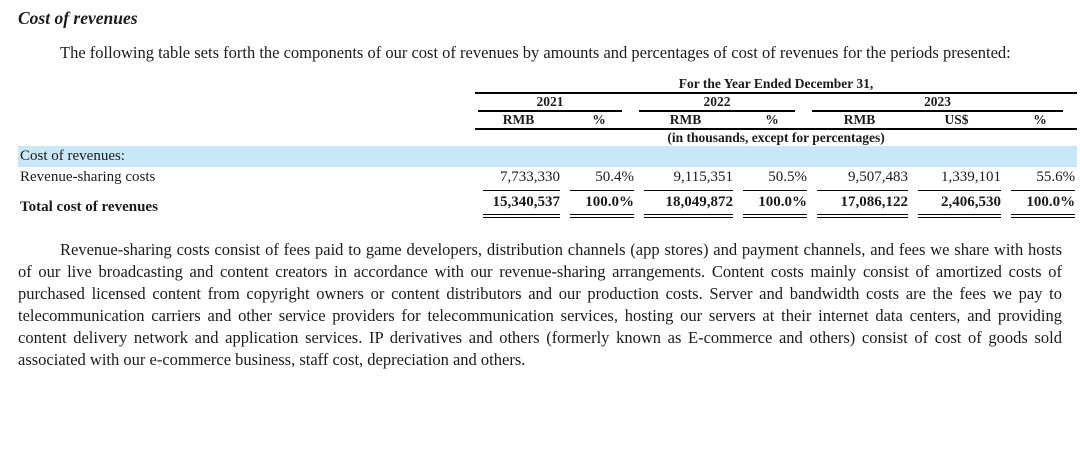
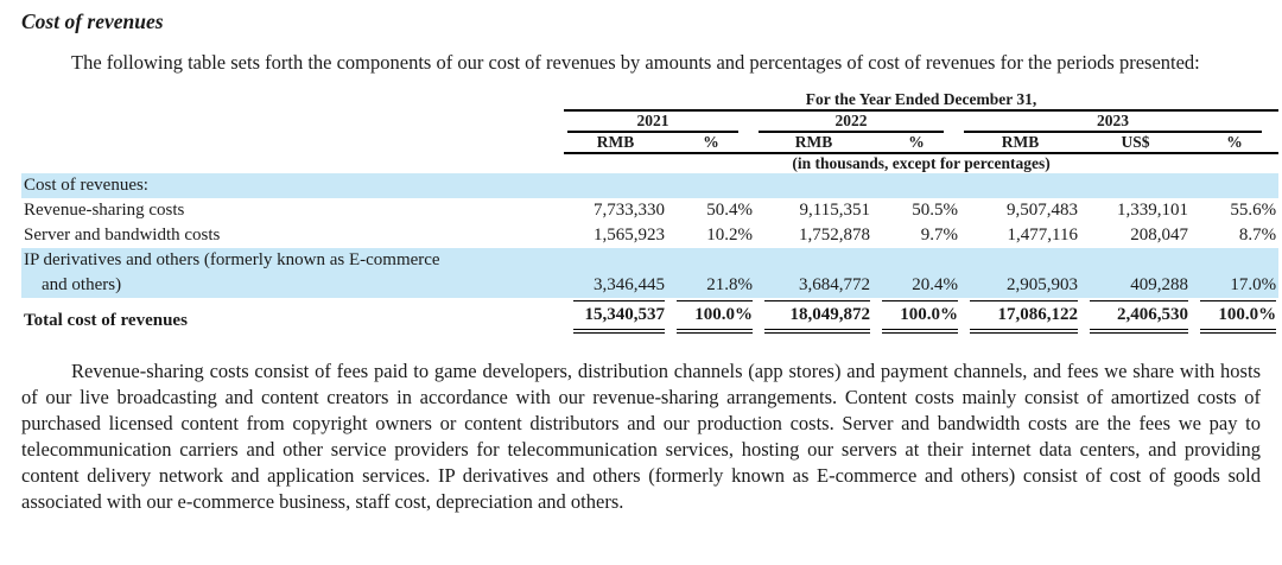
  Cost of revenues
  The following table sets forth the components of our cost of revenues by amounts and percentages of cost of revenues for the periods presented:
  	For the Year Ended December 31,
  	2021	2022	2023
  	RMB	%	RMB	%	RMB	US$	%
  	(in thousands, except for percentages)
  Cost of revenues:
  Revenue-sharing costs	7,733,330	50.4%	9,115,351	50.5%	9,507,483	1,339,101	55.6%
+ Server and bandwidth costs	1,565,923	10.2%	1,752,878	9.7%	1,477,116	208,047	8.7%
+ IP derivatives and others (formerly known as E-commerce and others)	3,346,445	21.8%	3,684,772	20.4%	2,905,903	409,288	17.0%
  Total cost of revenues	15,340,537	100.0%	18,049,872	100.0%	17,086,122	2,406,530	100.0%
  Revenue-sharing costs consist of fees paid to game developers, distribution channels (app stores) and payment channels, and fees we share with hosts of our live broadcasting and content creators in accordance with our revenue-sharing arrangements. Content costs mainly consist of amortized costs of purchased licensed content from copyright owners or content distributors and our production costs. Server and bandwidth costs are the fees we pay to telecommunication carriers and other service providers for telecommunication services, hosting our servers at their internet data centers, and providing content delivery network and application services. IP derivatives and others (formerly known as E-commerce and others) consist of cost of goods sold associated with our e-commerce business, staff cost, depreciation and others.
